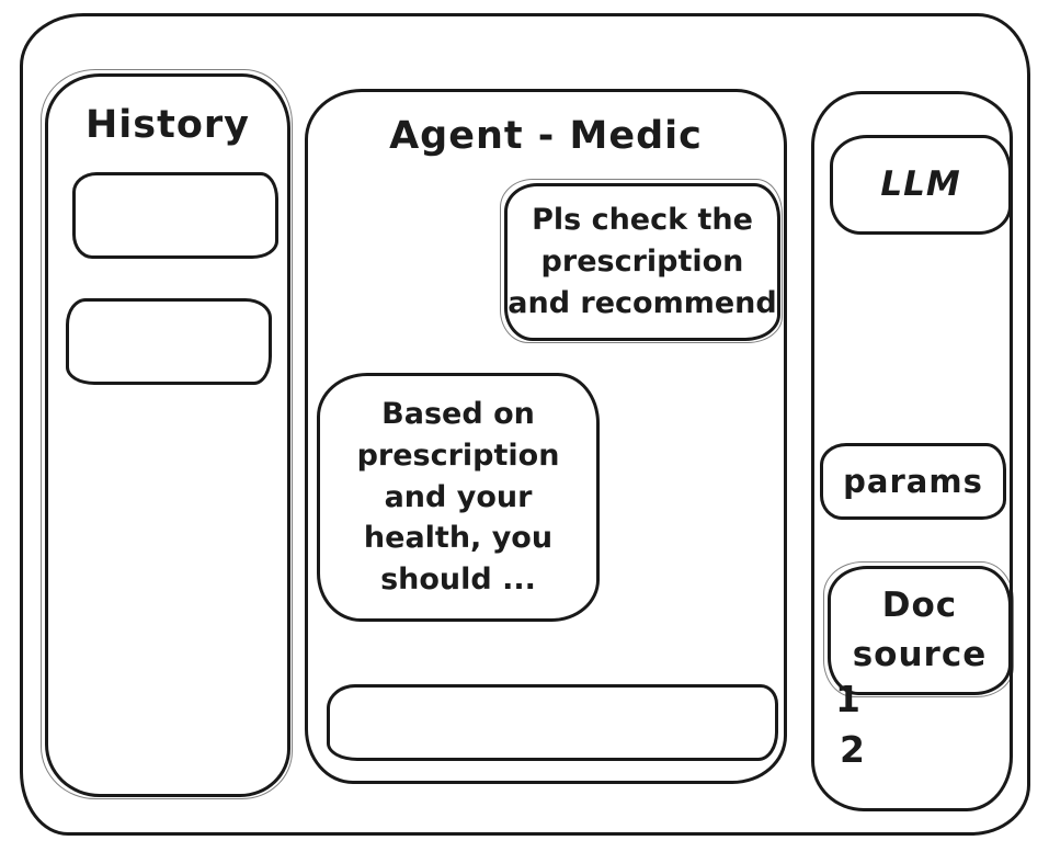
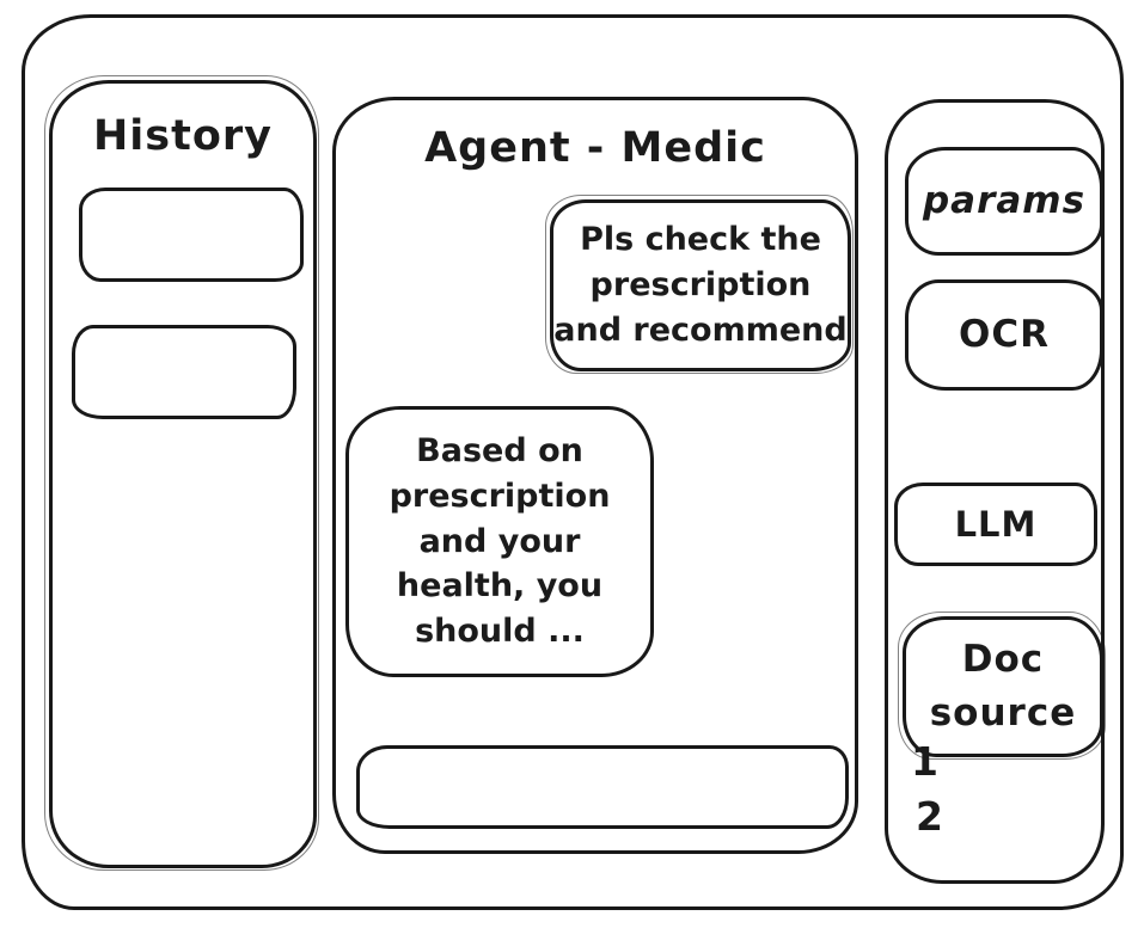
  History
  Agent - Medic
  Pls check the
  prescription
  and recommend
  Based on
  prescription
  and your
  health, you
  should ...
- LLM
+ params
+ OCR
- params
+ LLM
  Doc
  source
  1
  2
